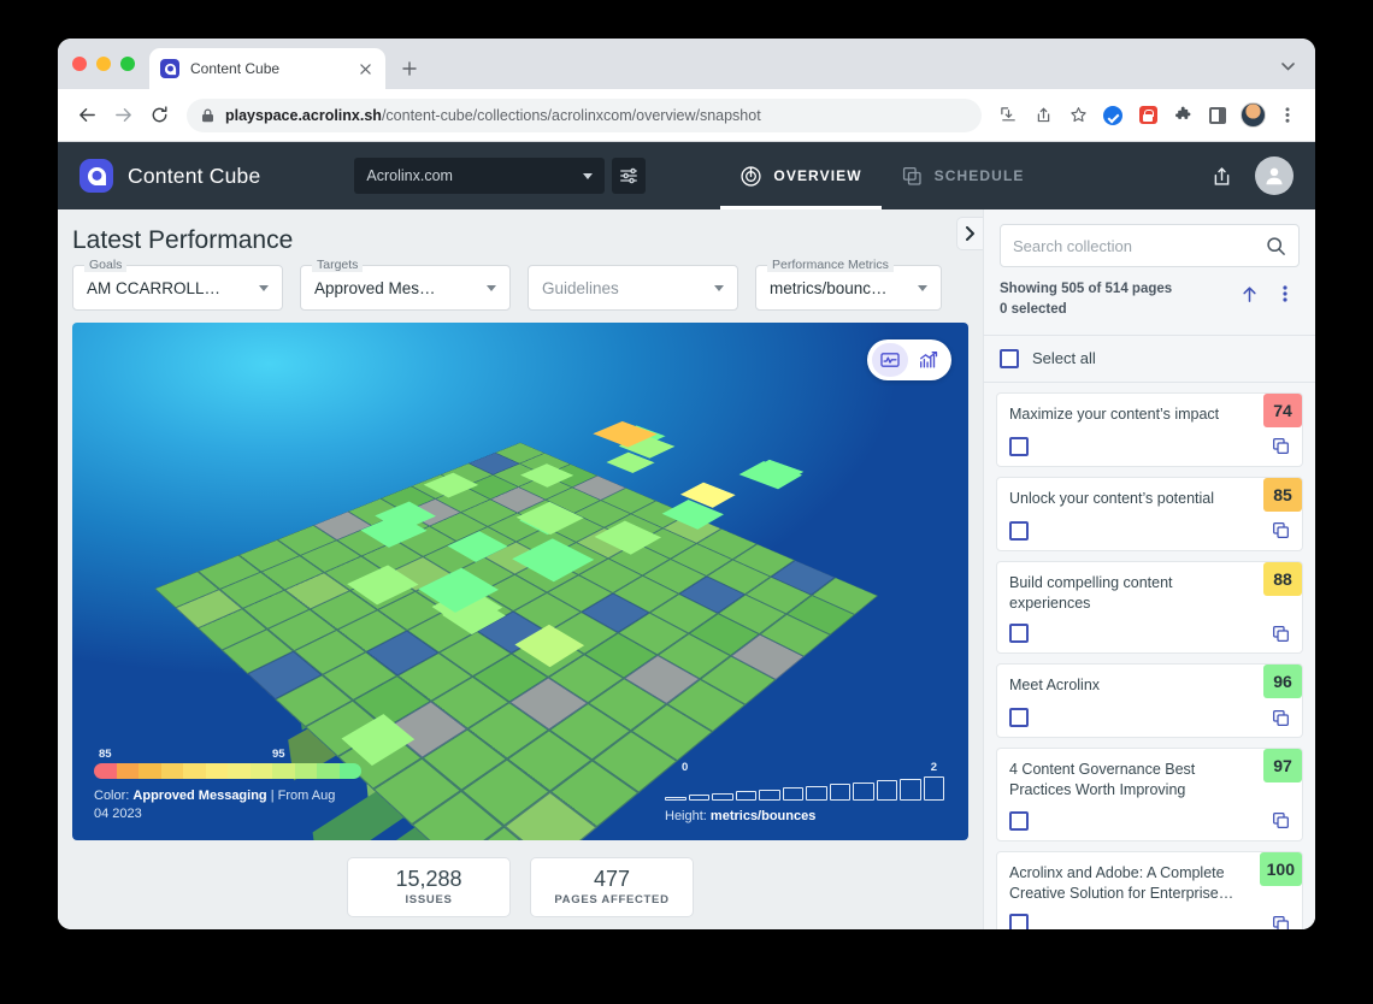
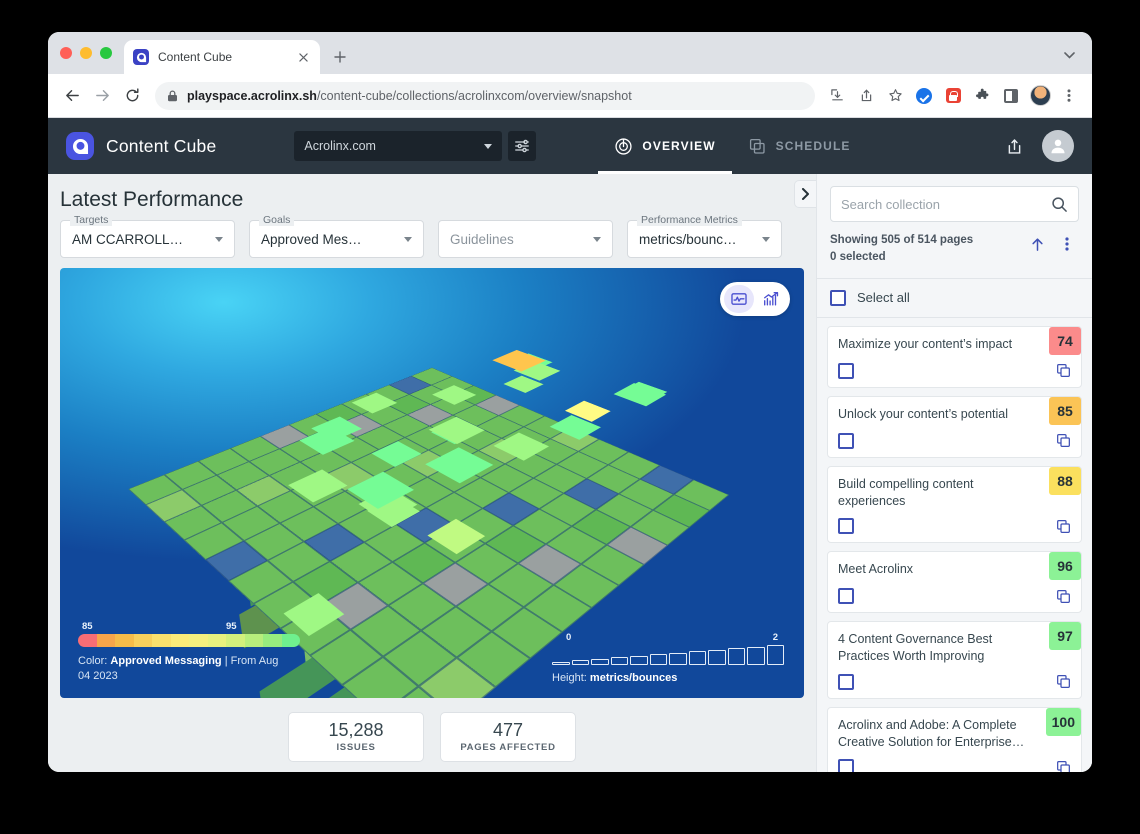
  Content Cube
  playspace.acrolinx.sh/content-cube/collections/acrolinxcom/overview/snapshot
  Content Cube
  Acrolinx.com
  OVERVIEW
  SCHEDULE
  Latest Performance
- Goals
+ Targets
  AM CCARROLL…
- Targets
+ Goals
  Approved Mes…
  Guidelines
  Performance Metrics
  metrics/bounc…
  85
  95
  Color: Approved Messaging | From Aug 04 2023
  0
  2
  Height: metrics/bounces
  15,288
  ISSUES
  477
  PAGES AFFECTED
  Search collection
  Showing 505 of 514 pages
  0 selected
  Select all
  Maximize your content’s impact
  74
  Unlock your content’s potential
  85
  Build compelling content experiences
  88
  Meet Acrolinx
  96
  4 Content Governance Best Practices Worth Improving
  97
  Acrolinx and Adobe: A Complete Creative Solution for Enterprise…
  100
